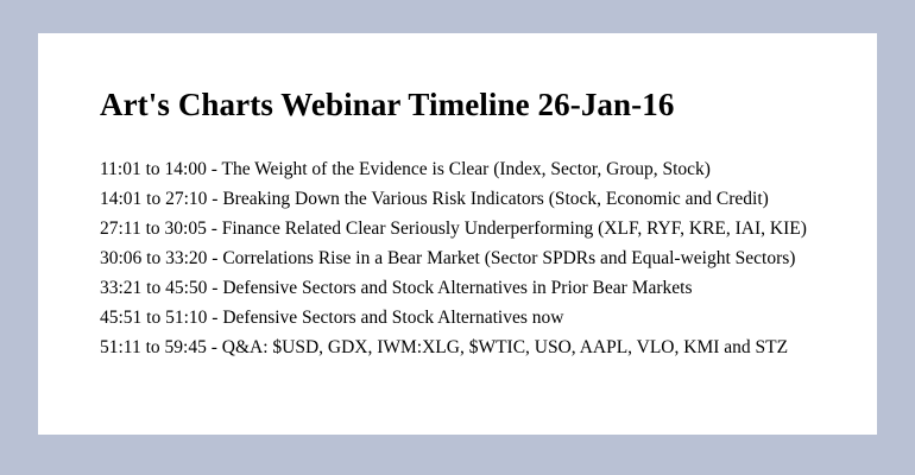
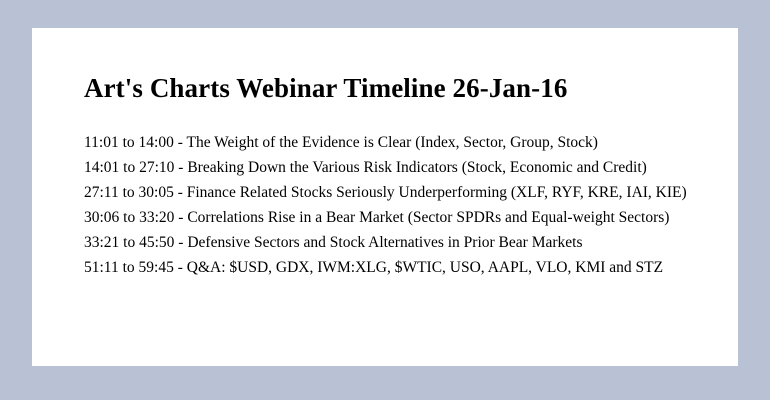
  Art's Charts Webinar Timeline 26-Jan-16
  11:01 to 14:00 - The Weight of the Evidence is Clear (Index, Sector, Group, Stock)
  14:01 to 27:10 - Breaking Down the Various Risk Indicators (Stock, Economic and Credit)
- 27:11 to 30:05 - Finance Related Clear Seriously Underperforming (XLF, RYF, KRE, IAI, KIE)
+ 27:11 to 30:05 - Finance Related Stocks Seriously Underperforming (XLF, RYF, KRE, IAI, KIE)
  30:06 to 33:20 - Correlations Rise in a Bear Market (Sector SPDRs and Equal-weight Sectors)
  33:21 to 45:50 - Defensive Sectors and Stock Alternatives in Prior Bear Markets
- 45:51 to 51:10 - Defensive Sectors and Stock Alternatives now
  51:11 to 59:45 - Q&A: $USD, GDX, IWM:XLG, $WTIC, USO, AAPL, VLO, KMI and STZ
